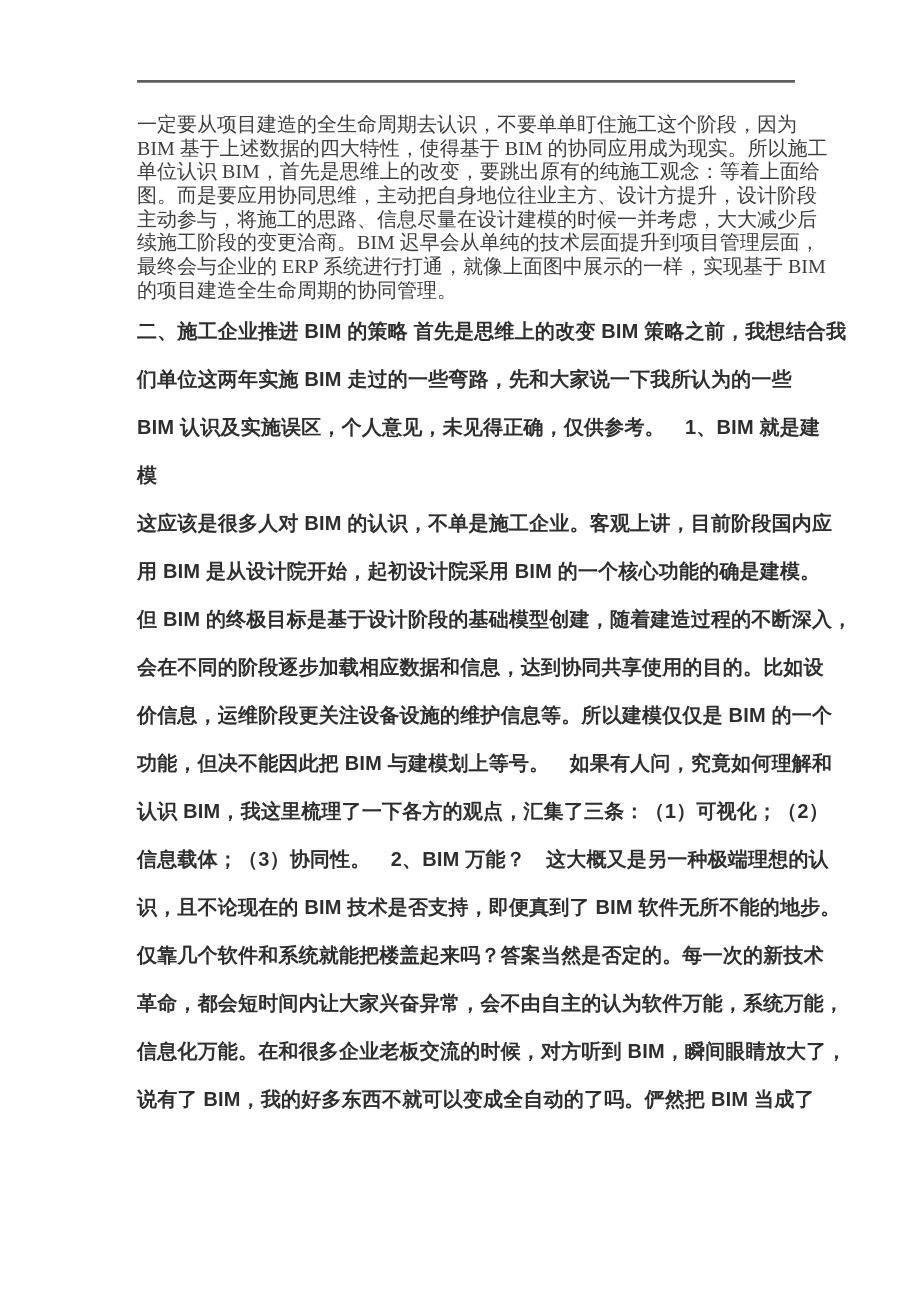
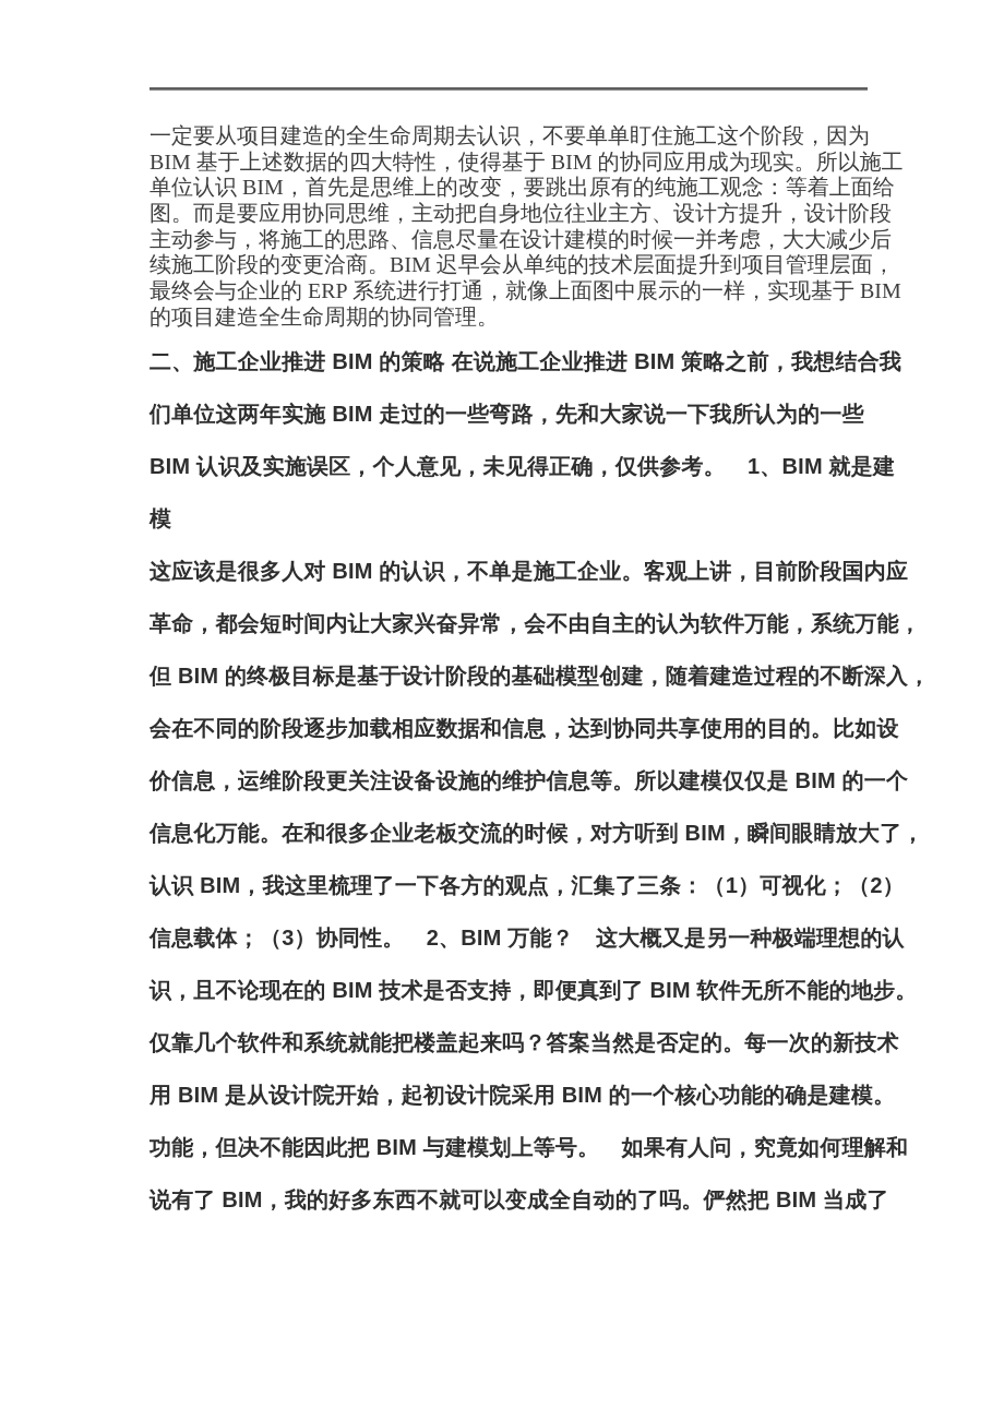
  一定要从项目建造的全生命周期去认识，不要单单盯住施工这个阶段，因为
  BIM 基于上述数据的四大特性，使得基于 BIM 的协同应用成为现实。所以施工
  单位认识 BIM，首先是思维上的改变，要跳出原有的纯施工观念：等着上面给
  图。而是要应用协同思维，主动把自身地位往业主方、设计方提升，设计阶段
  主动参与，将施工的思路、信息尽量在设计建模的时候一并考虑，大大减少后
  续施工阶段的变更洽商。BIM 迟早会从单纯的技术层面提升到项目管理层面，
  最终会与企业的 ERP 系统进行打通，就像上面图中展示的一样，实现基于 BIM
  的项目建造全生命周期的协同管理。
- 二、施工企业推进 BIM 的策略 首先是思维上的改变 BIM 策略之前，我想结合我
+ 二、施工企业推进 BIM 的策略 在说施工企业推进 BIM 策略之前，我想结合我
  们单位这两年实施 BIM 走过的一些弯路，先和大家说一下我所认为的一些
  BIM 认识及实施误区，个人意见，未见得正确，仅供参考。 1、BIM 就是建
  模
  这应该是很多人对 BIM 的认识，不单是施工企业。客观上讲，目前阶段国内应
- 用 BIM 是从设计院开始，起初设计院采用 BIM 的一个核心功能的确是建模。
+ 革命，都会短时间内让大家兴奋异常，会不由自主的认为软件万能，系统万能，
  但 BIM 的终极目标是基于设计阶段的基础模型创建，随着建造过程的不断深入，
  会在不同的阶段逐步加载相应数据和信息，达到协同共享使用的目的。比如设
  价信息，运维阶段更关注设备设施的维护信息等。所以建模仅仅是 BIM 的一个
- 功能，但决不能因此把 BIM 与建模划上等号。 如果有人问，究竟如何理解和
+ 信息化万能。在和很多企业老板交流的时候，对方听到 BIM，瞬间眼睛放大了，
  认识 BIM，我这里梳理了一下各方的观点，汇集了三条：（1）可视化；（2）
  信息载体；（3）协同性。 2、BIM 万能？ 这大概又是另一种极端理想的认
  识，且不论现在的 BIM 技术是否支持，即便真到了 BIM 软件无所不能的地步。
  仅靠几个软件和系统就能把楼盖起来吗？答案当然是否定的。每一次的新技术
- 革命，都会短时间内让大家兴奋异常，会不由自主的认为软件万能，系统万能，
+ 用 BIM 是从设计院开始，起初设计院采用 BIM 的一个核心功能的确是建模。
- 信息化万能。在和很多企业老板交流的时候，对方听到 BIM，瞬间眼睛放大了，
+ 功能，但决不能因此把 BIM 与建模划上等号。 如果有人问，究竟如何理解和
  说有了 BIM，我的好多东西不就可以变成全自动的了吗。俨然把 BIM 当成了
